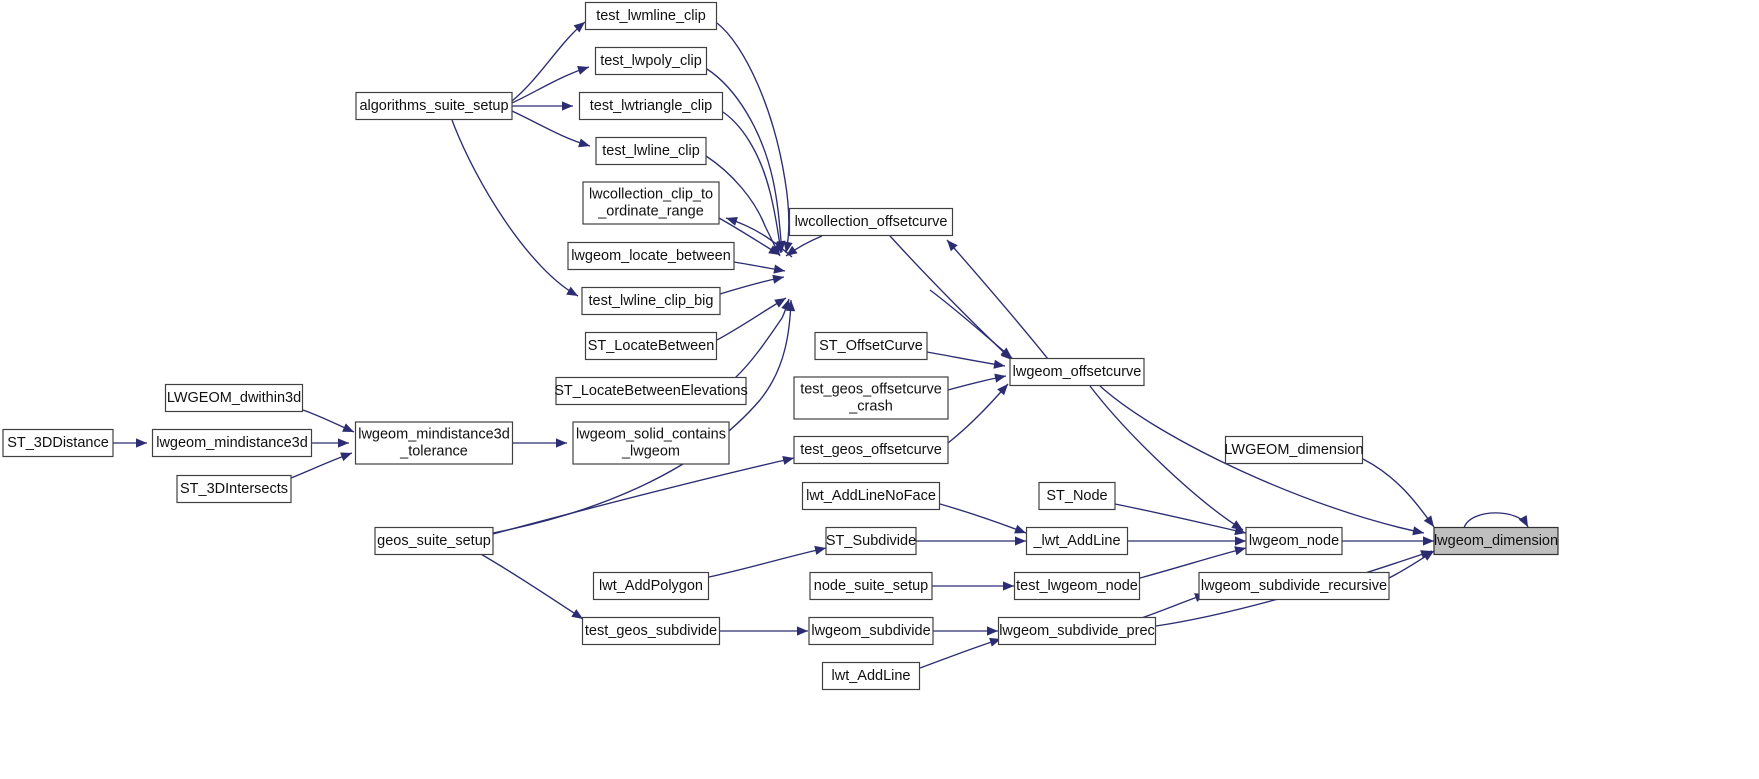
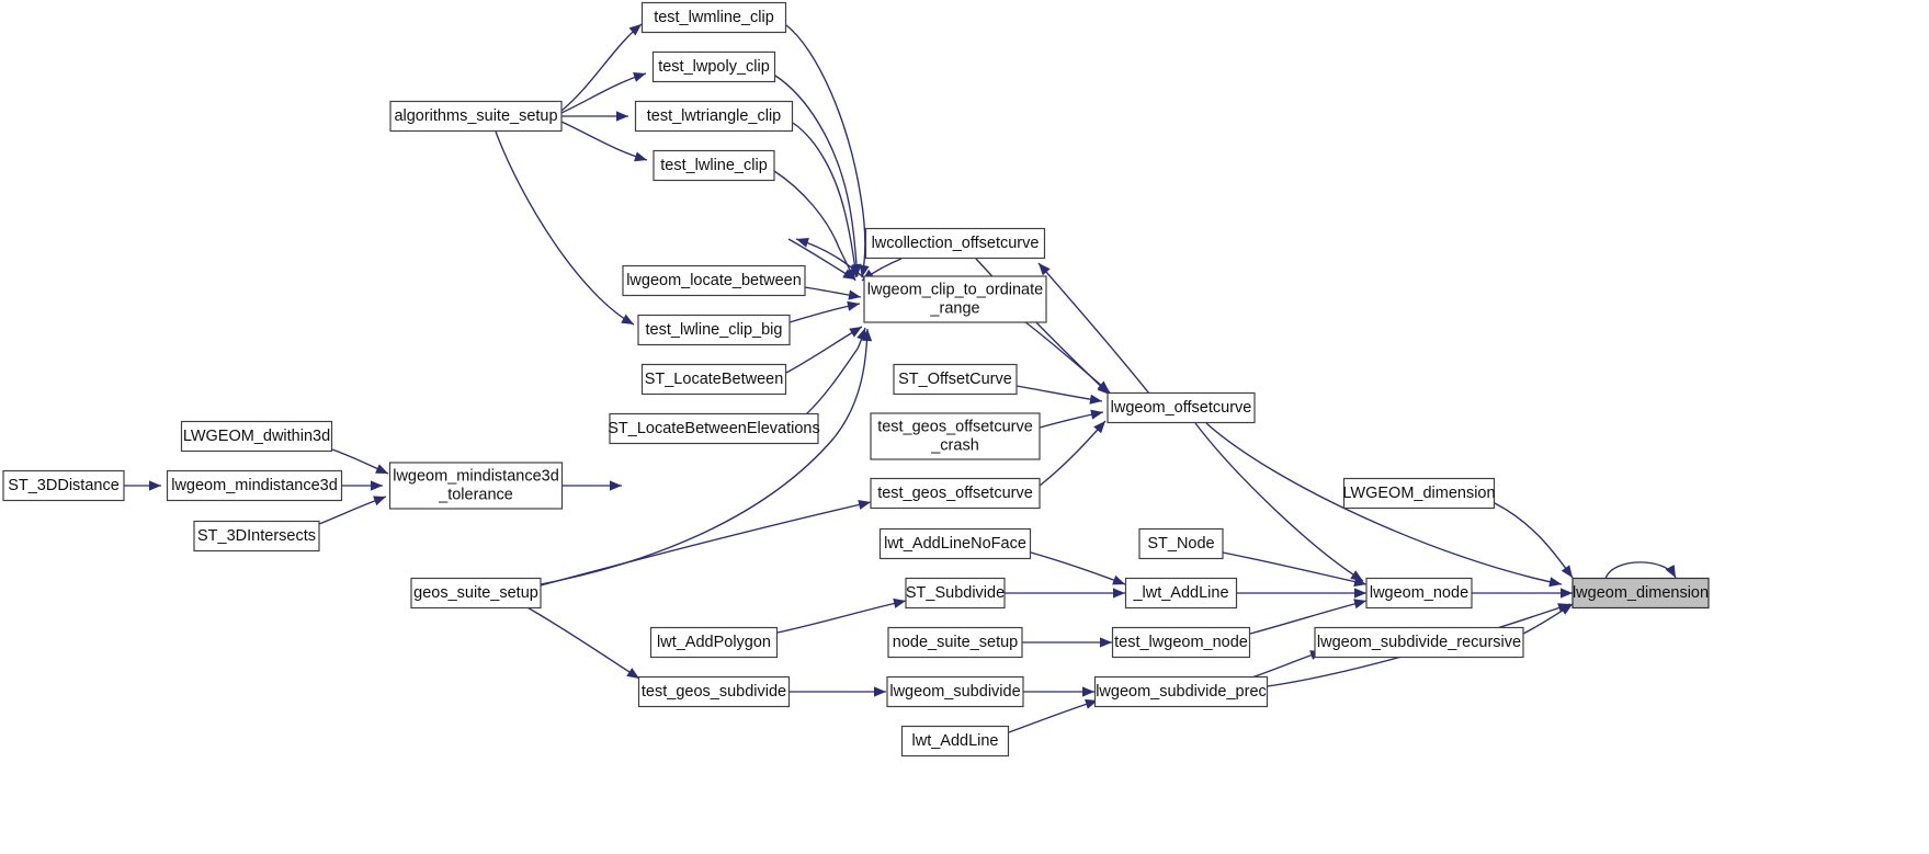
  test_lwmline_clip
  test_lwpoly_clip
  test_lwtriangle_clip
  test_lwline_clip
- lwcollection_clip_to
- _ordinate_range
  lwgeom_locate_between
  test_lwline_clip_big
  ST_LocateBetween
  ST_LocateBetweenElevations
- lwgeom_solid_contains
- _lwgeom
  algorithms_suite_setup
  LWGEOM_dwithin3d
  lwgeom_mindistance3d
  ST_3DIntersects
  ST_3DDistance
  lwgeom_mindistance3d
  _tolerance
  geos_suite_setup
  lwcollection_offsetcurve
+ lwgeom_clip_to_ordinate
+ _range
  ST_OffsetCurve
  test_geos_offsetcurve
  _crash
  test_geos_offsetcurve
  lwt_AddLineNoFace
  ST_Subdivide
  node_suite_setup
  lwgeom_subdivide
  lwt_AddLine
  lwt_AddPolygon
  test_geos_subdivide
  lwgeom_offsetcurve
  ST_Node
  _lwt_AddLine
  test_lwgeom_node
  lwgeom_subdivide_prec
  LWGEOM_dimension
  lwgeom_node
  lwgeom_subdivide_recursive
  lwgeom_dimension
